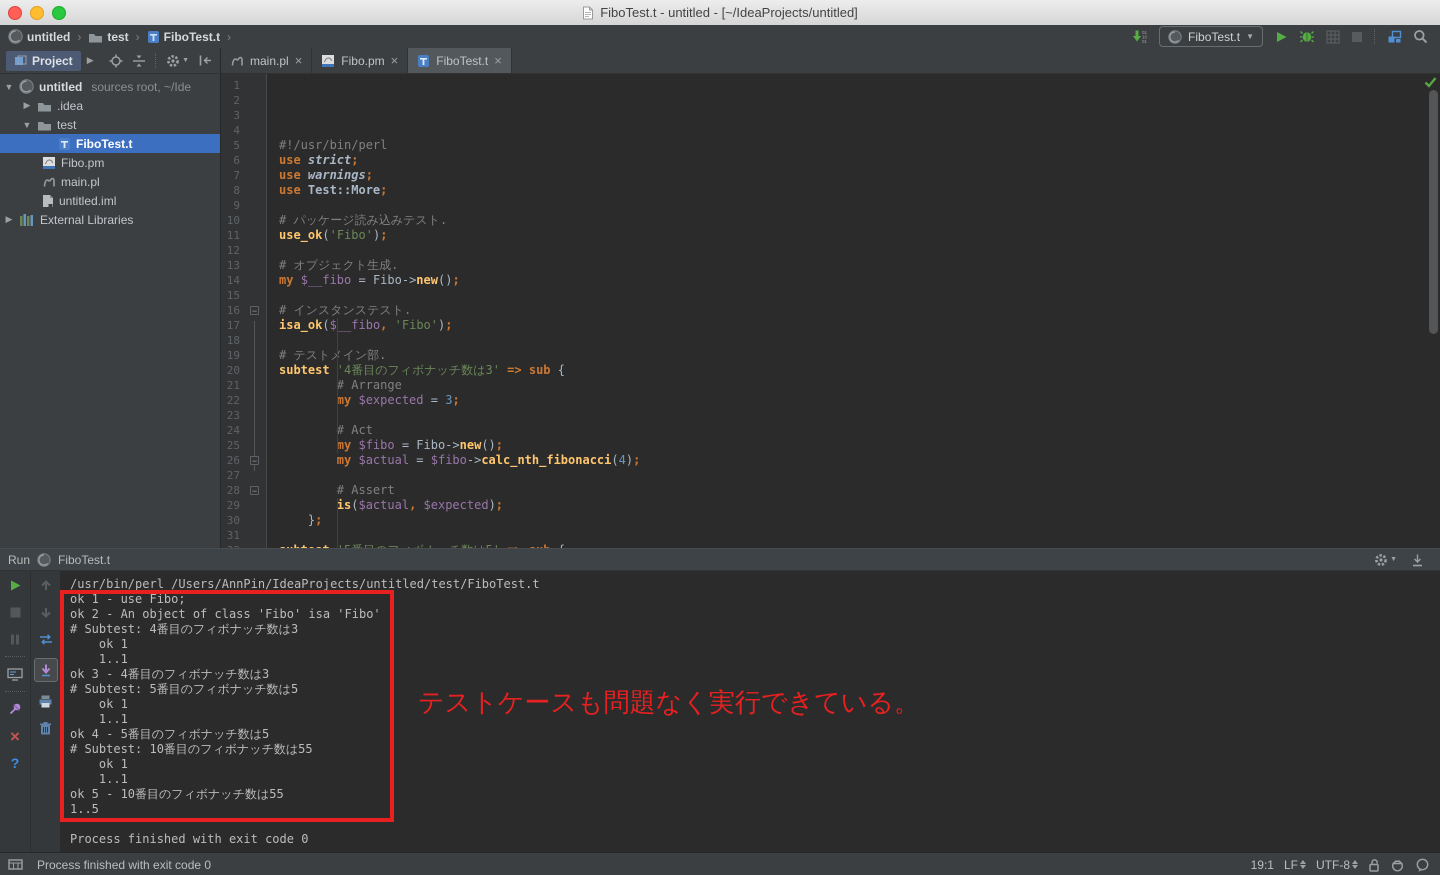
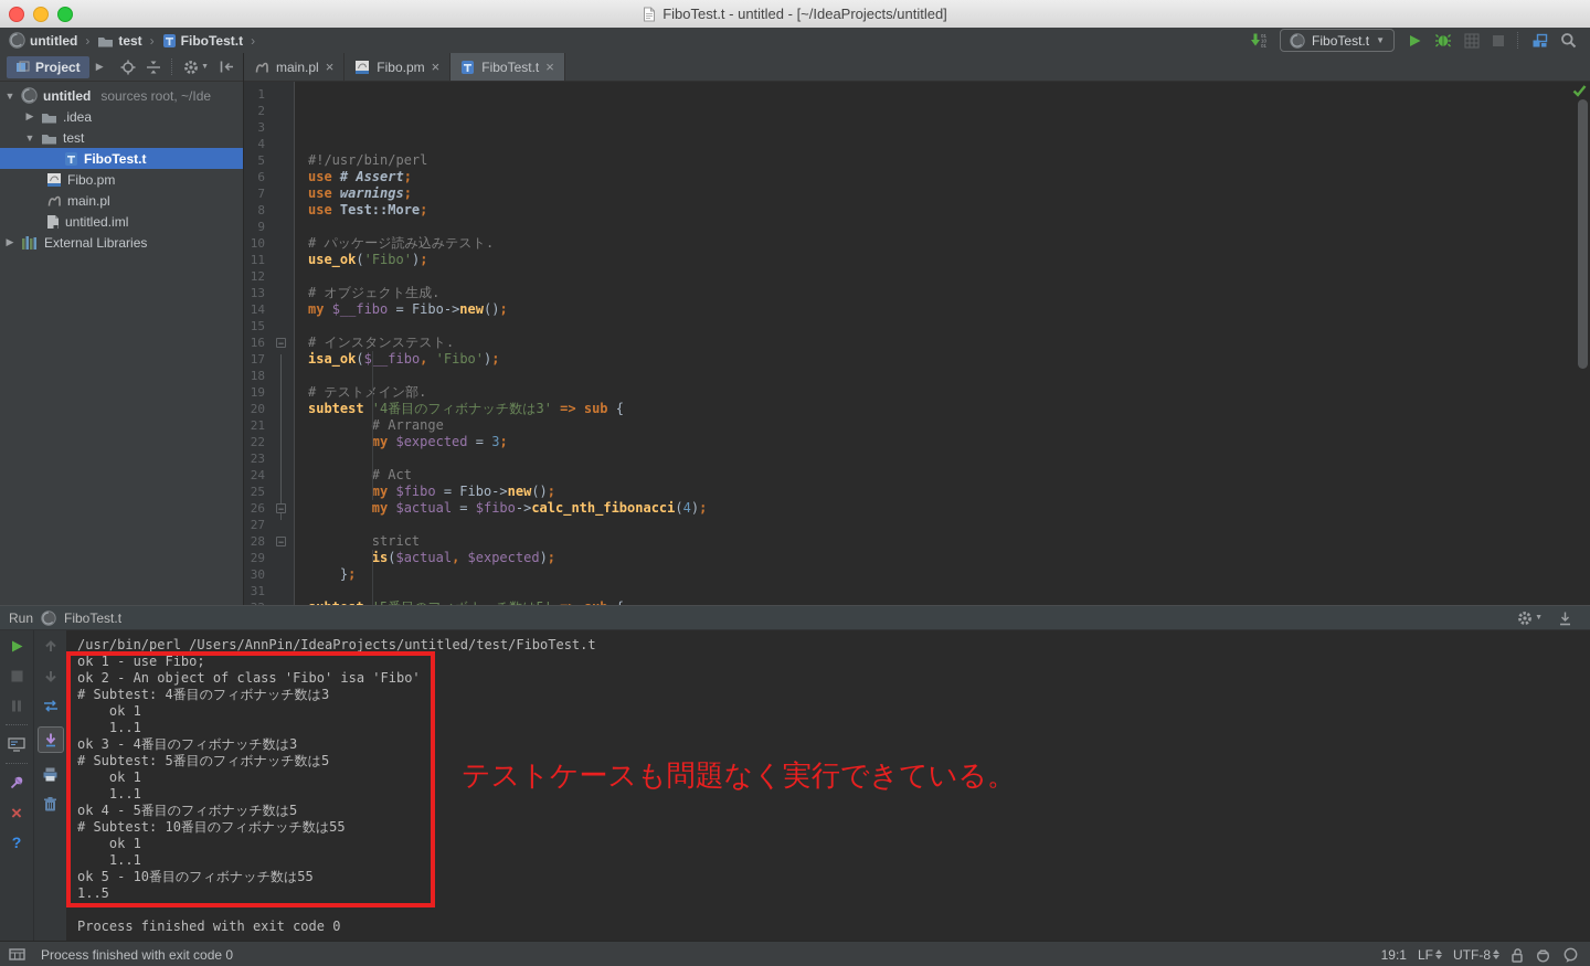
  FiboTest.t - untitled - [~/IdeaProjects/untitled]
  untitled
  ›
  test
  ›
  FiboTest.t
  ›
  FiboTest.t
  ▼
  Project
  ▶
  ▼
  untitled
  sources root, ~/Ide
  ▶
  .idea
  ▼
  test
  FiboTest.t
  Fibo.pm
  main.pl
  untitled.iml
  ▶
  External Libraries
  main.pl
  ×
  Fibo.pm
  ×
  FiboTest.t
  ×
  1
  2
  3
  4
  5
  6
  7
  8
  9
  10
  11
  12
  13
  14
  15
  16
  −
  17
  18
  19
  20
  21
  22
  23
  24
  25
  26
  −
  27
  28
  −
  29
  30
  31
  #!/usr/bin/perl
- use strict;
+ use # Assert;
  use warnings;
  use Test::More;
  # パッケージ読み込みテスト.
  use_ok('Fibo');
  # オブジェクト生成.
  my $__fibo = Fibo->new();
  # インスタンステスト.
  isa_ok($__fibo, 'Fibo');
  # テストイン部.
  subtest '4番目のフィボナッチ数は3' => sub {
  # Arrange
  my $expected = 3;
  # Act
  my $fibo = Fibo->new();
  my $actual = $fibo->calc_nth_fibonacci(4);
- # Assert
+ strict
  is($actual, $expected);
  };
  Run
  FiboTest.t
  ×
  ?
  /usr/bin/perl /Users/AnnPin/IdeaProjects/untitled/test/FiboTest.t
  ok 1 - use Fibo;
  ok 2 - An object of class 'Fibo' isa 'Fibo'
  # Subtest: 4番目のフィボナッチ数は3
  ok 1
  1..1
  ok 3 - 4番目のフィボナッチ数は3
  # Subtest: 5番目のフィボナッチ数は5
  ok 1
  1..1
  ok 4 - 5番目のフィボナッチ数は5
  # Subtest: 10番目のフィボナッチ数は55
  ok 1
  1..1
  ok 5 - 10番目のフィボナッチ数は55
  1..5
  Process finished with exit code 0
  テストケースも問題なく実行できている。
  Process finished with exit code 0
  19:1
  LF
  UTF-8
